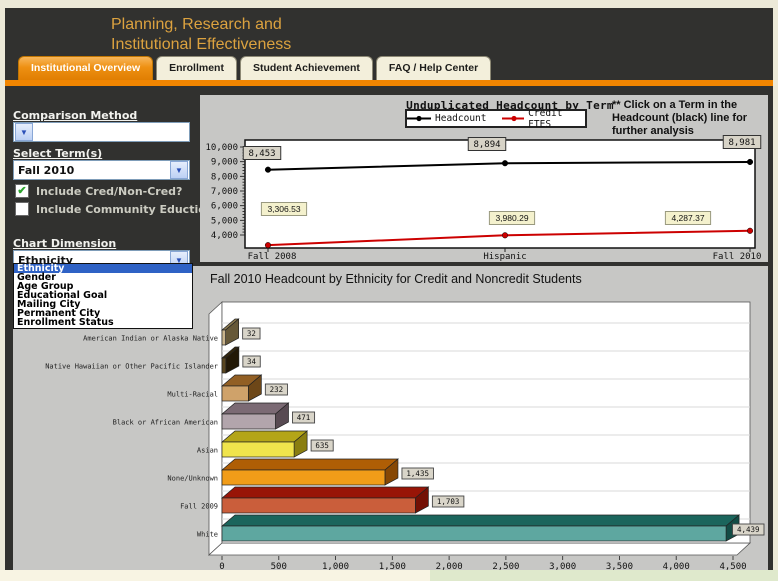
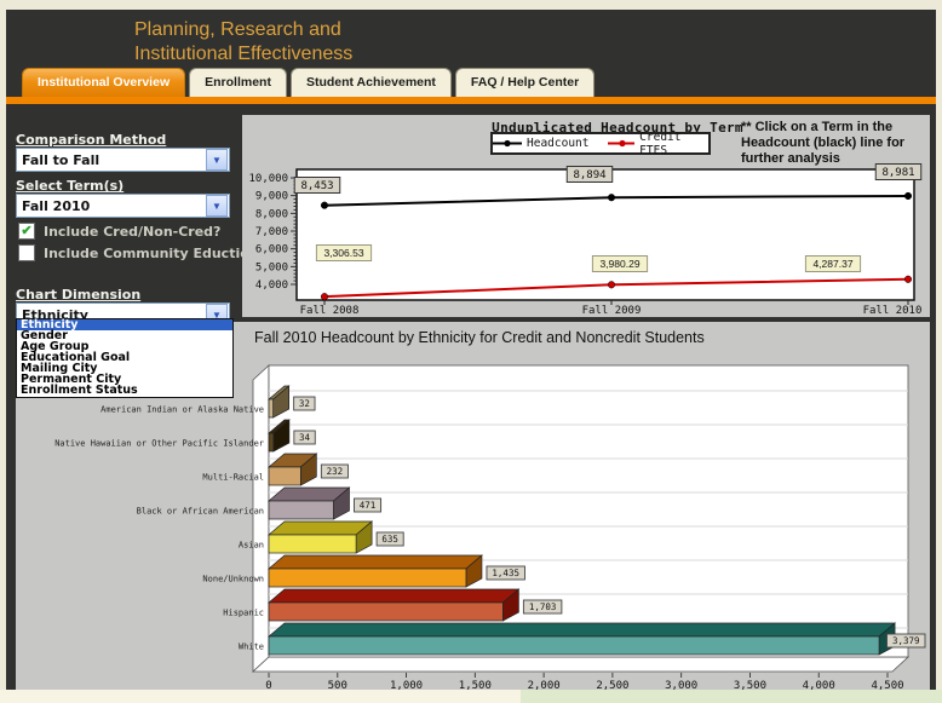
  Planning, Research and
  Institutional Effectiveness
  Institutional Overview
  Enrollment
  Student Achievement
  FAQ / Help Center
  Comparison Method
+ Fall to Fall
  ▼
  Select Term(s)
  Fall 2010
  ▼
  ✔
  Include Cred/Non-Cred?
  Include Community Educti
  Chart Dimension
  Ethnicity
  ▼
  Ethnicity
  Gender
  Age Group
  Educational Goal
  Mailing City
  Permanent City
  Enrollment Status
  Unduplicated Headcount by Term
  Headcount
  Credit FTES
  ** Click on a Term in the Headcount (black) line for further analysis
  4,000
  5,000
  6,000
  7,000
  8,000
  9,000
  10,000
  Fall 2008
- Hispanic
+ Fall 2009
  Fall 2010
  8,453
  8,894
  8,981
  3,306.53
  3,980.29
  4,287.37
  Fall 2010 Headcount by Ethnicity for Credit and Noncredit Students
  American Indian or Alaska Native
  32
  Native Hawaiian or Other Pacific Islander
  34
  Multi-Racial
  232
  Black or African American
  471
  Asian
  635
  None/Unknown
  1,435
- Fall 2009
+ Hispanic
  1,703
  White
- 4,439
+ 3,379
  0
  500
  1,000
  1,500
  2,000
  2,500
  3,000
  3,500
  4,000
  4,500
